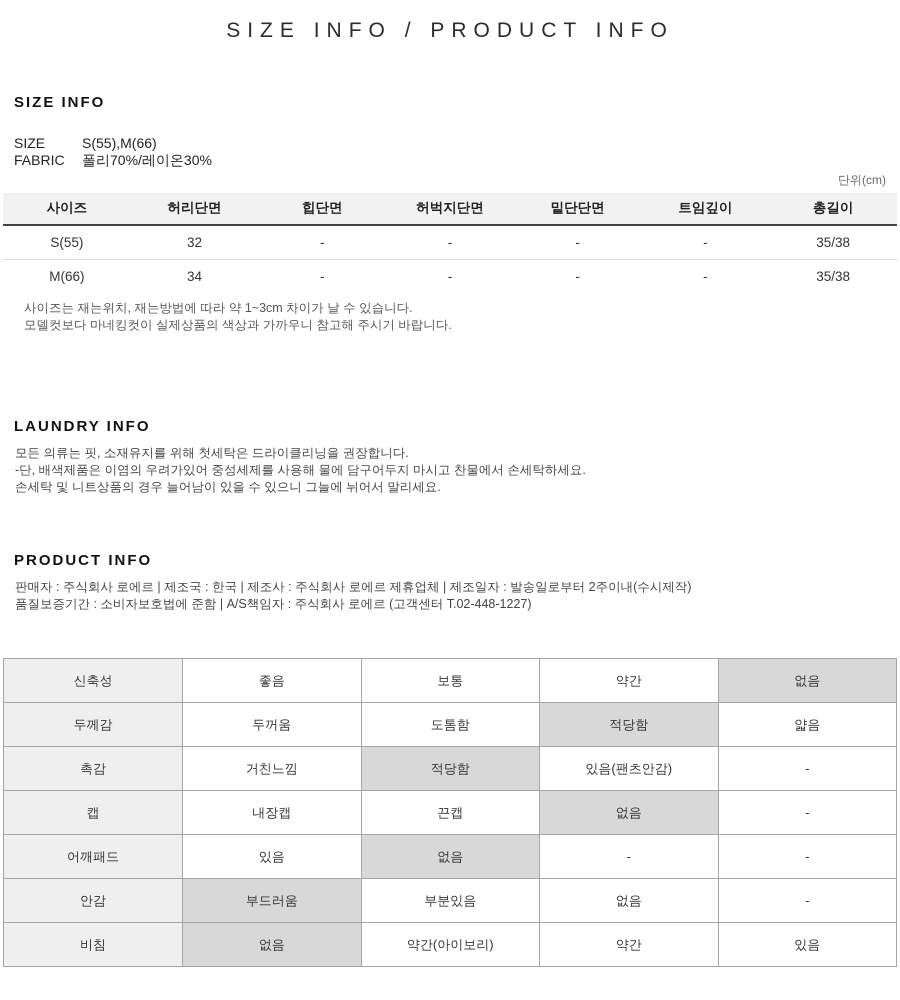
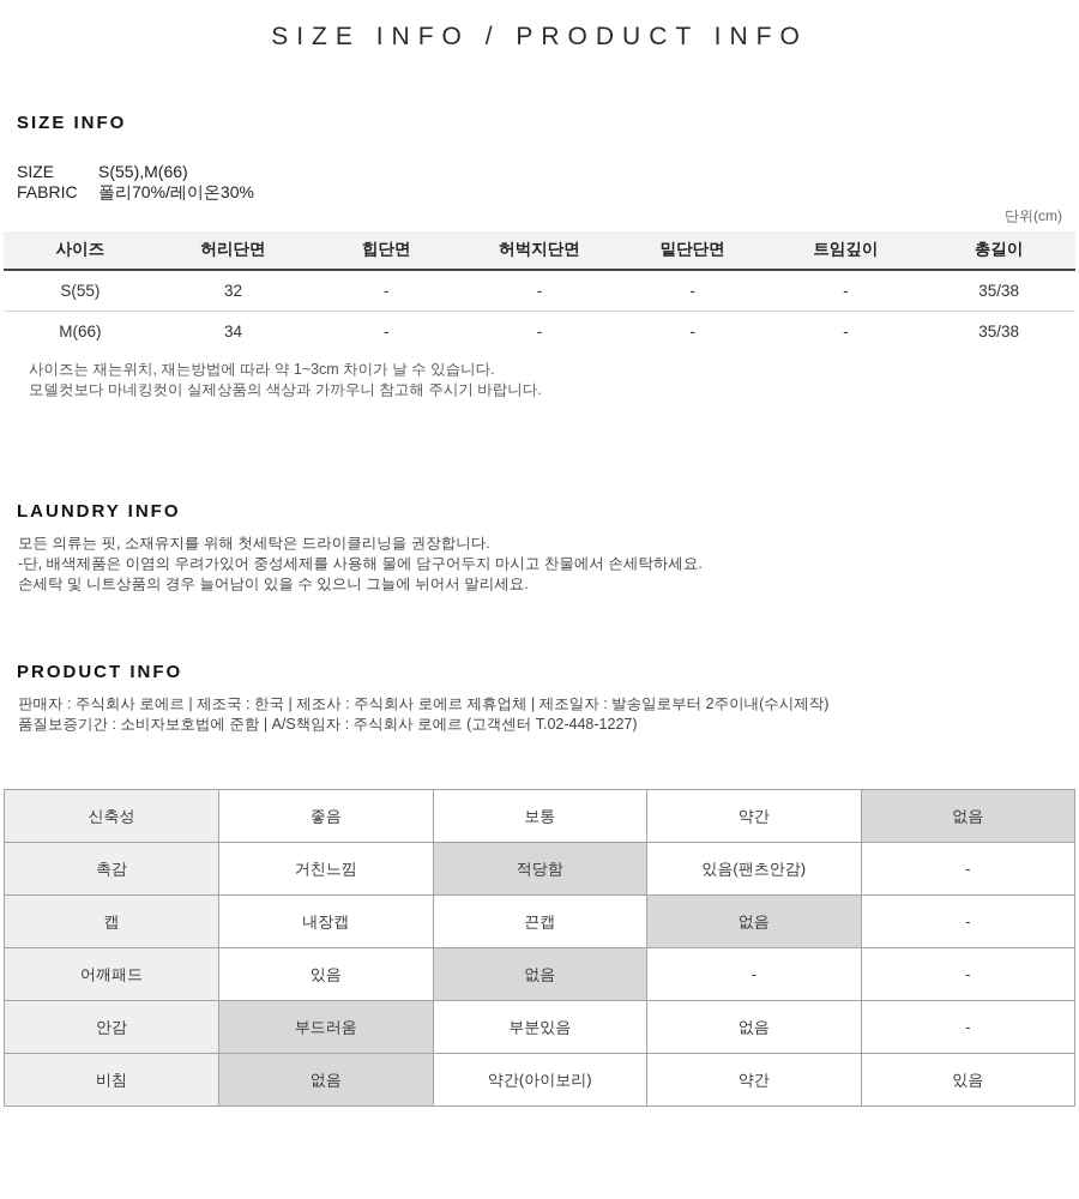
  SIZE INFO / PRODUCT INFO
  SIZE INFO
  SIZE
  S(55),M(66)
  FABRIC
  폴리70%/레이온30%
  단위(cm)
  사이즈	허리단면	힙단면	허벅지단면	밑단단면	트임깊이	총길이
  S(55)	32	-	-	-	-	35/38
  M(66)	34	-	-	-	-	35/38
  사이즈는 재는위치, 재는방법에 따라 약 1~3cm 차이가 날 수 있습니다.
  모델컷보다 마네킹컷이 실제상품의 색상과 가까우니 참고해 주시기 바랍니다.
  LAUNDRY INFO
  모든 의류는 핏, 소재유지를 위해 첫세탁은 드라이클리닝을 권장합니다.
  -단, 배색제품은 이염의 우려가있어 중성세제를 사용해 물에 담구어두지 마시고 찬물에서 손세탁하세요.
  손세탁 및 니트상품의 경우 늘어남이 있을 수 있으니 그늘에 뉘어서 말리세요.
  PRODUCT INFO
  판매자 : 주식회사 로에르 | 제조국 : 한국 | 제조사 : 주식회사 로에르 제휴업체 | 제조일자 : 발송일로부터 2주이내(수시제작)
  품질보증기간 : 소비자보호법에 준함 | A/S책임자 : 주식회사 로에르 (고객센터 T.02-448-1227)
  신축성	좋음	보통	약간	없음
- 두께감	두꺼움	도톰함	적당함	얇음
  촉감	거친느낌	적당함	있음(팬츠안감)	-
  캡	내장캡	끈캡	없음	-
  어깨패드	있음	없음	-	-
  안감	부드러움	부분있음	없음	-
  비침	없음	약간(아이보리)	약간	있음
